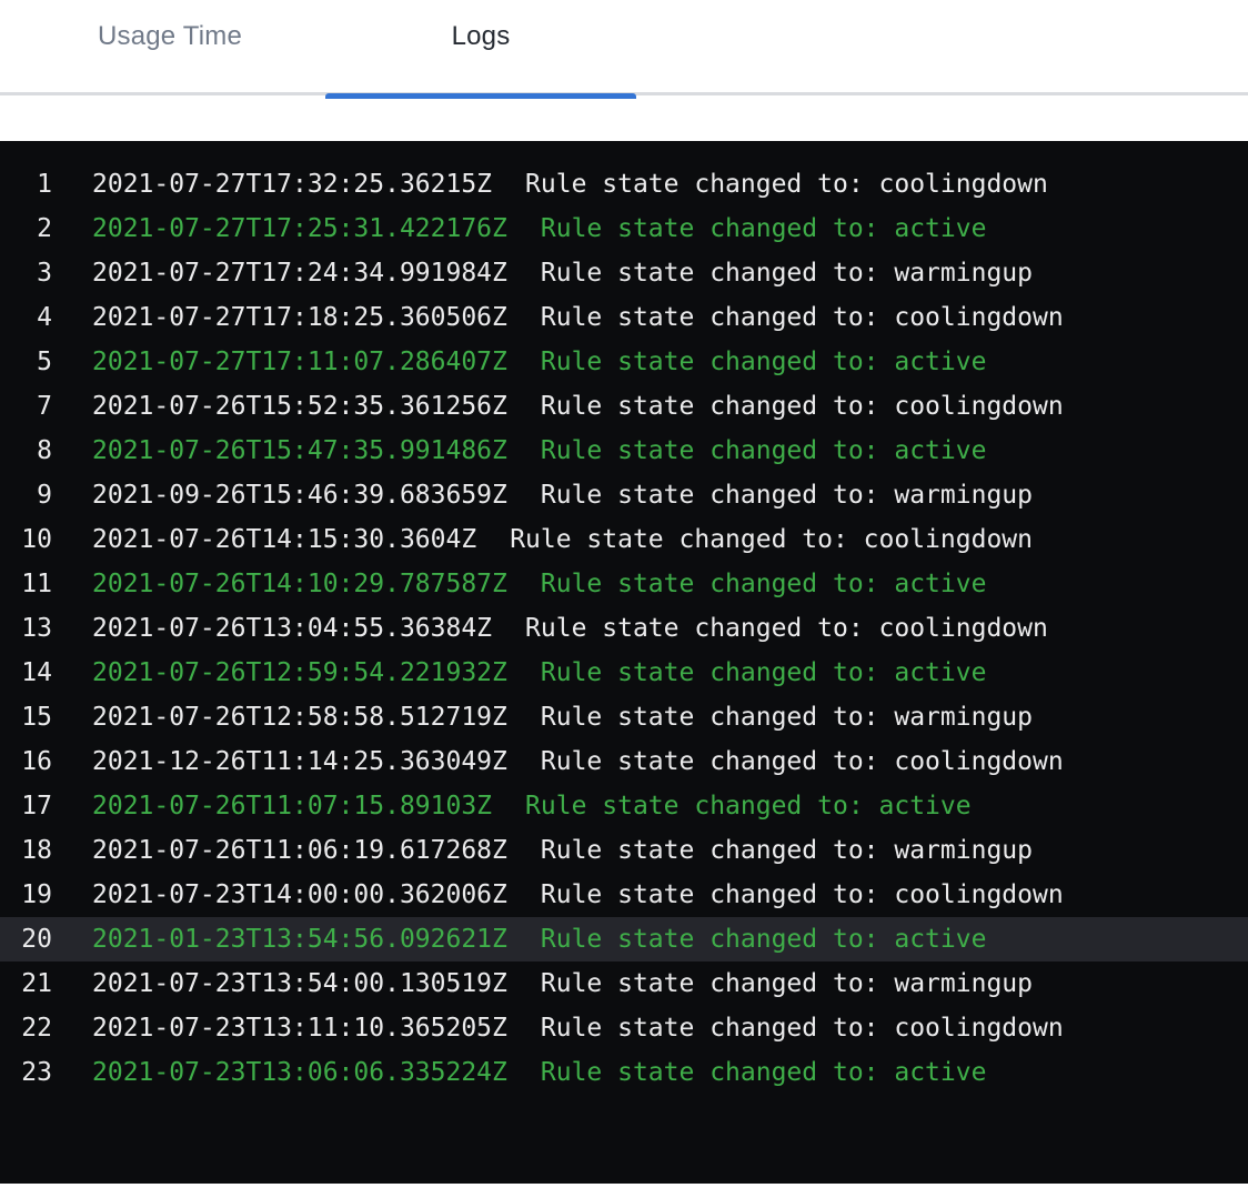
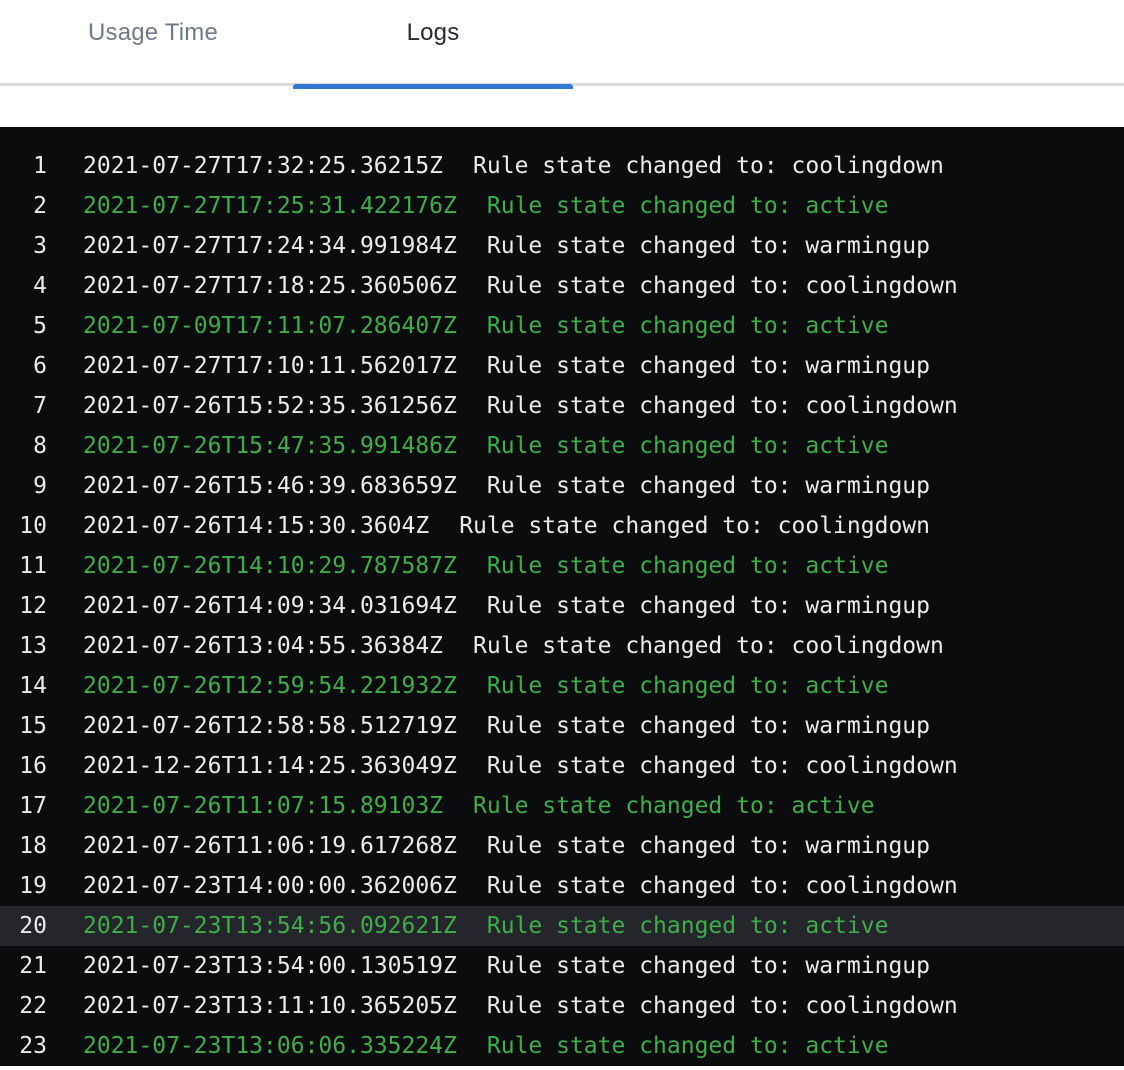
  Usage Time
  Logs
  1
  2021-07-27T17:32:25.36215Z Rule state changed to: coolingdown
  2
  2021-07-27T17:25:31.422176Z Rule state changed to: active
  3
  2021-07-27T17:24:34.991984Z Rule state changed to: warmingup
  4
  2021-07-27T17:18:25.360506Z Rule state changed to: coolingdown
  5
- 2021-07-27T17:11:07.286407Z Rule state changed to: active
+ 2021-07-09T17:11:07.286407Z Rule state changed to: active
+ 6
+ 2021-07-27T17:10:11.562017Z Rule state changed to: warmingup
  7
  2021-07-26T15:52:35.361256Z Rule state changed to: coolingdown
  8
  2021-07-26T15:47:35.991486Z Rule state changed to: active
  9
- 2021-09-26T15:46:39.683659Z Rule state changed to: warmingup
+ 2021-07-26T15:46:39.683659Z Rule state changed to: warmingup
  10
  2021-07-26T14:15:30.3604Z Rule state changed to: coolingdown
  11
  2021-07-26T14:10:29.787587Z Rule state changed to: active
+ 12
+ 2021-07-26T14:09:34.031694Z Rule state changed to: warmingup
  13
  2021-07-26T13:04:55.36384Z Rule state changed to: coolingdown
  14
  2021-07-26T12:59:54.221932Z Rule state changed to: active
  15
  2021-07-26T12:58:58.512719Z Rule state changed to: warmingup
  16
  2021-12-26T11:14:25.363049Z Rule state changed to: coolingdown
  17
  2021-07-26T11:07:15.89103Z Rule state changed to: active
  18
  2021-07-26T11:06:19.617268Z Rule state changed to: warmingup
  19
  2021-07-23T14:00:00.362006Z Rule state changed to: coolingdown
  20
- 2021-01-23T13:54:56.092621Z Rule state changed to: active
+ 2021-07-23T13:54:56.092621Z Rule state changed to: active
  21
  2021-07-23T13:54:00.130519Z Rule state changed to: warmingup
  22
  2021-07-23T13:11:10.365205Z Rule state changed to: coolingdown
  23
  2021-07-23T13:06:06.335224Z Rule state changed to: active
